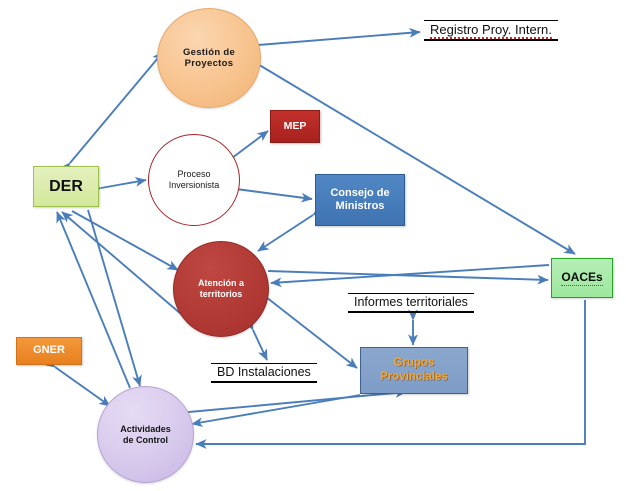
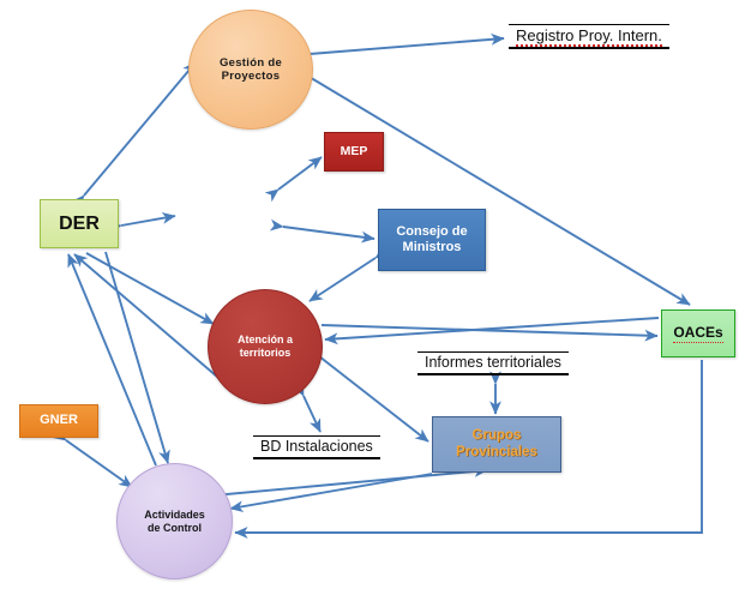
  Gestión de
  Proyectos
- Proceso
- Inversionista
  Atención a
  territorios
  Actividades
  de Control
  DER
  MEP
  Consejo de
  Ministros
  OACEs
  GNER
  Grupos
  Provinciales
  Registro Proy. Intern.
  Informes territoriales
  BD Instalaciones
